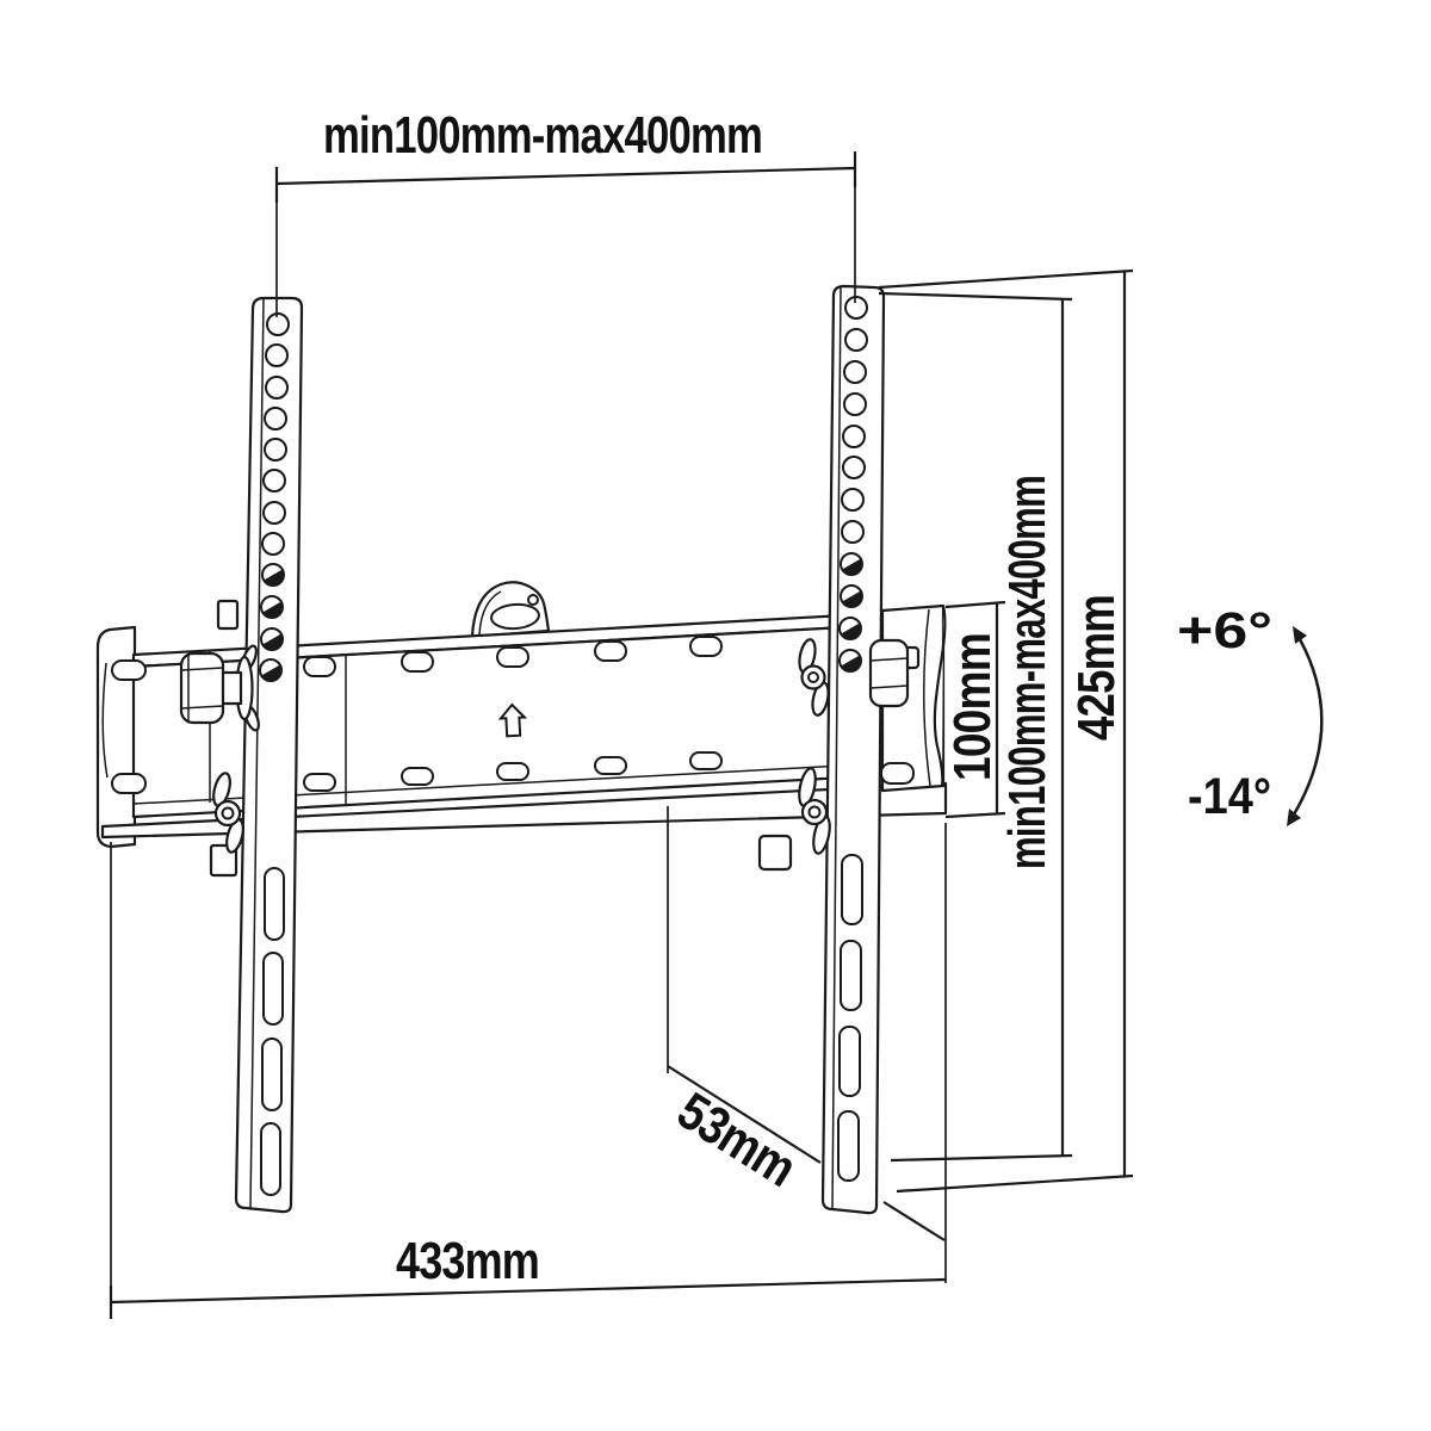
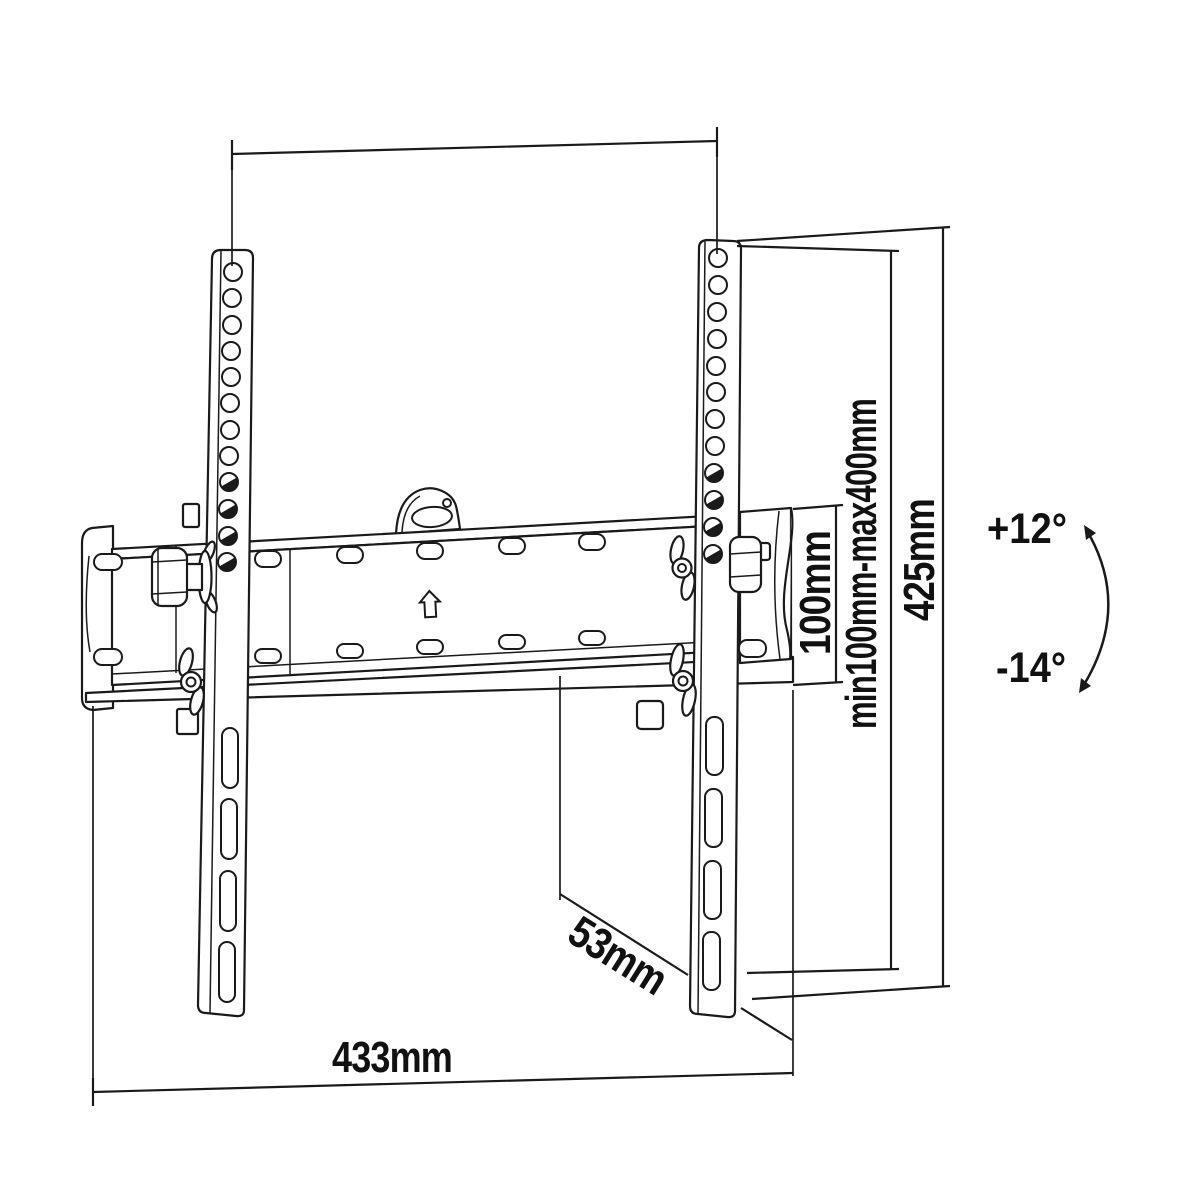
- min100mm-max400mm
  433mm
- +6°
+ +12°
  -14°
